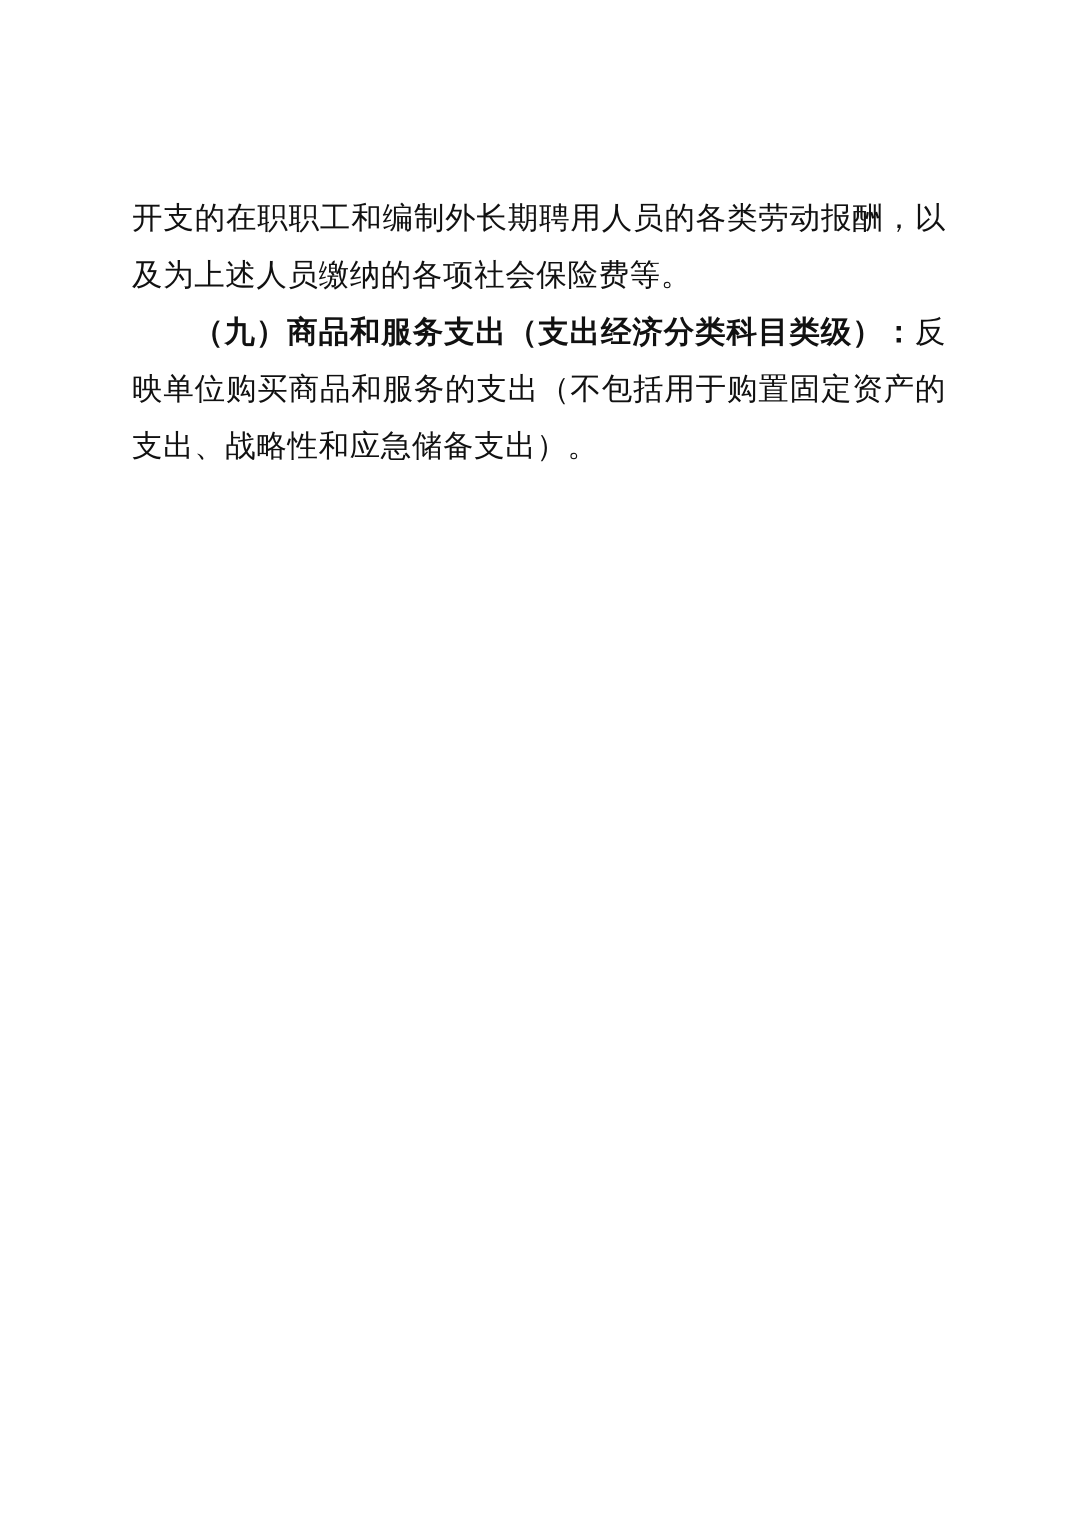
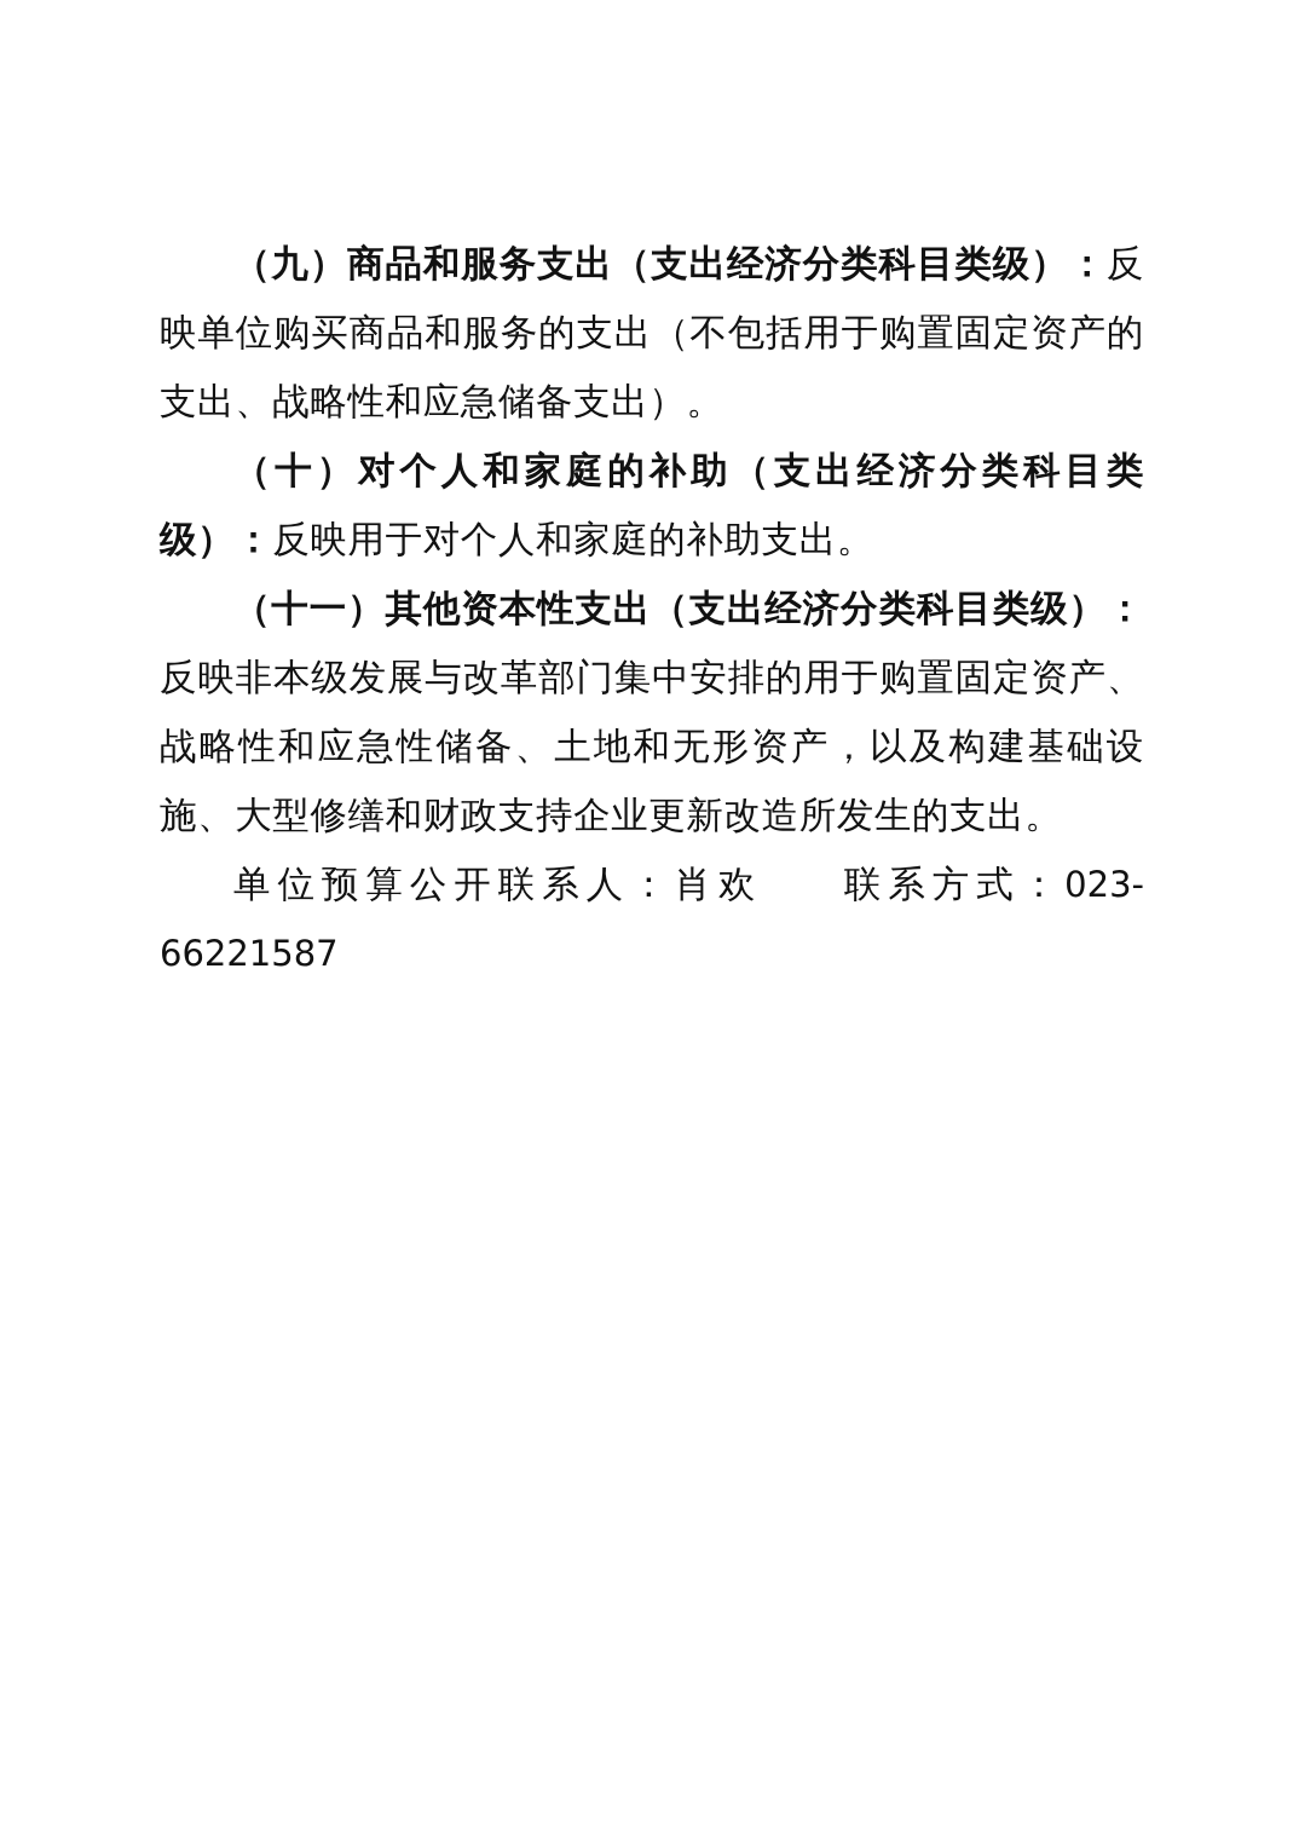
- 开支的在职职工和编制外长期聘用人员的各类劳动报酬，以及为上述人员缴纳的各项社会保险费等。
  （九）商品和服务支出（支出经济分类科目类级）：反映单位购买商品和服务的支出（不包括用于购置固定资产的支出、战略性和应急储备支出）。
+ （十）对个人和家庭的补助（支出经济分类科目类级）：反映用于对个人和家庭的补助支出。
+ （十一）其他资本性支出（支出经济分类科目类级）：反映非本级发展与改革部门集中安排的用于购置固定资产、战略性和应急性储备、土地和无形资产，以及构建基础设施、大型修缮和财政支持企业更新改造所发生的支出。
+ 单位预算公开联系人：肖欢 联系方式：023-66221587
